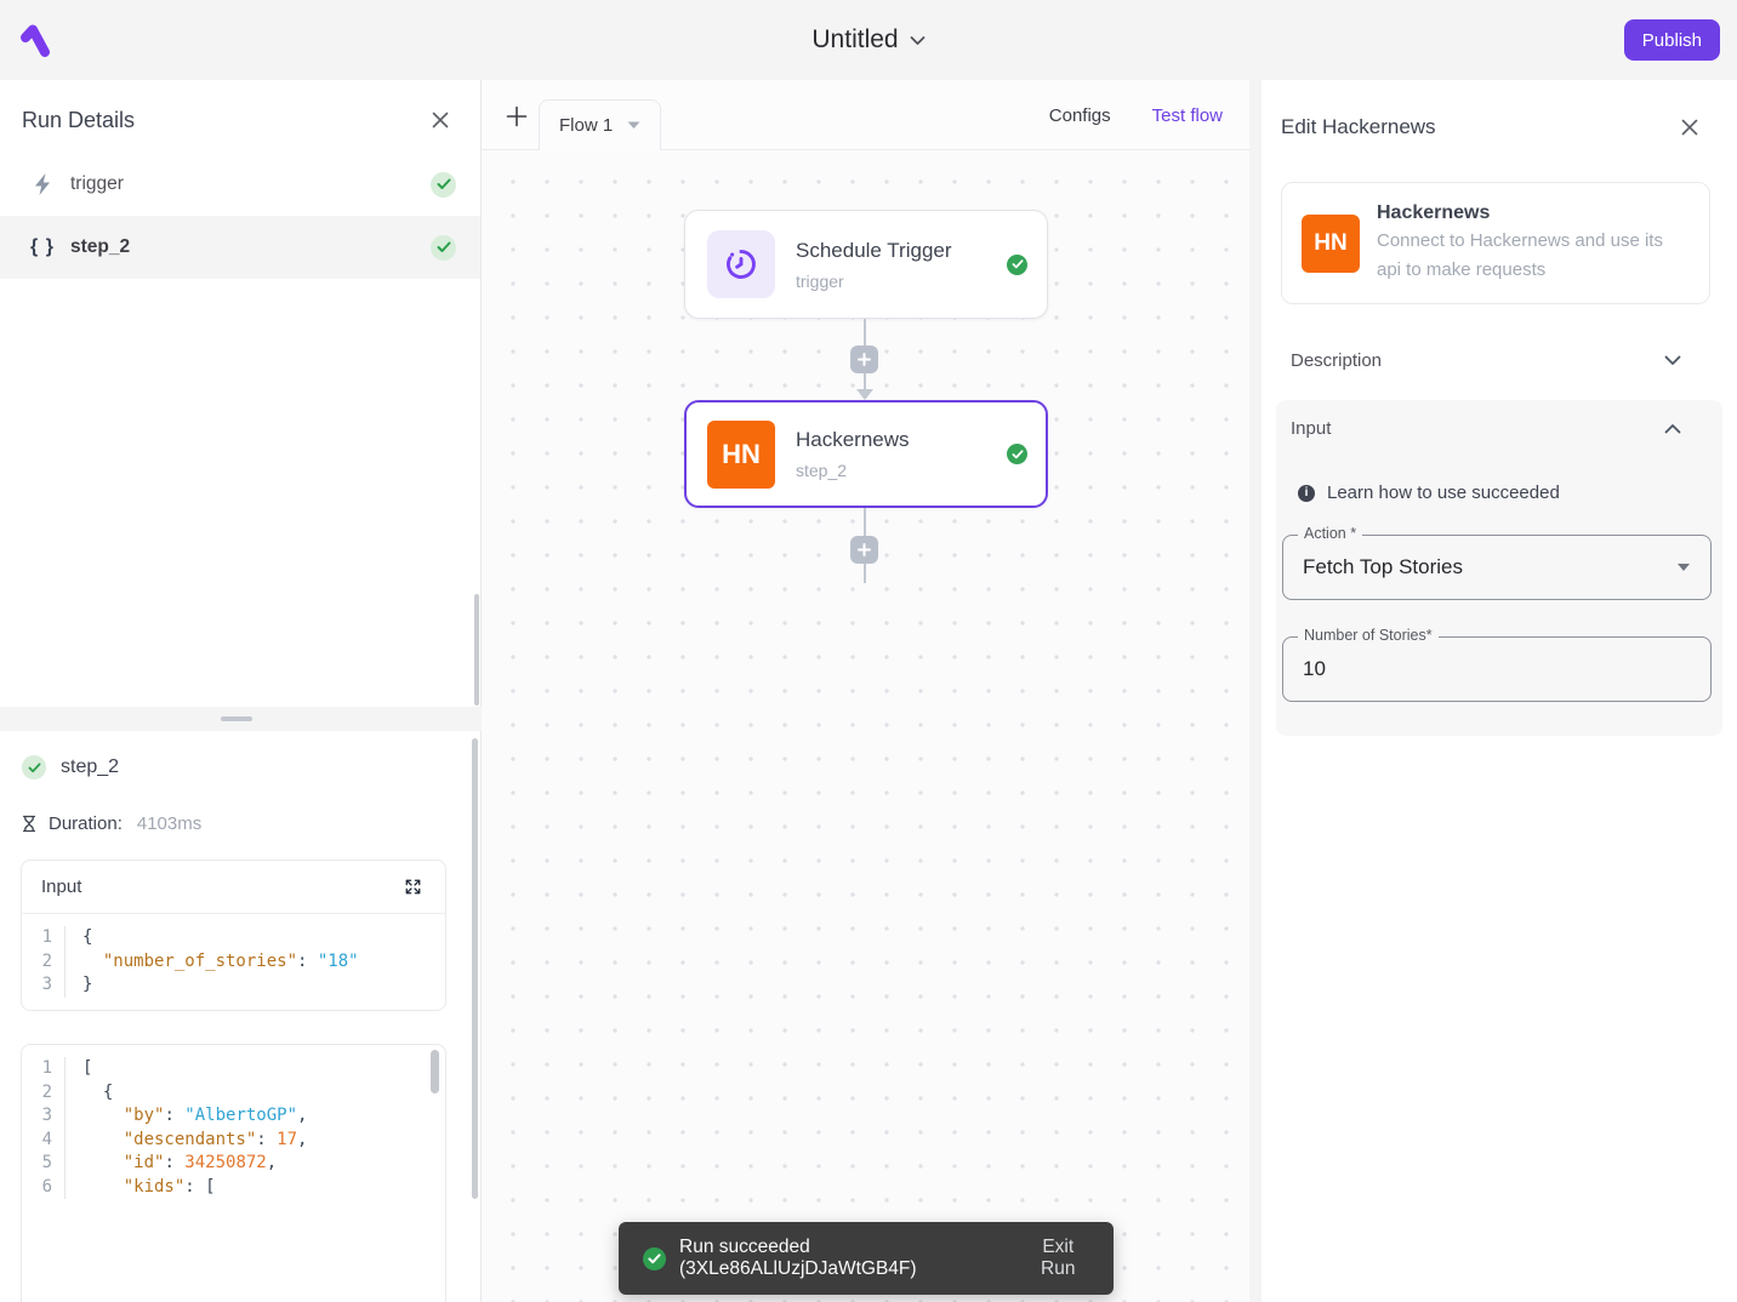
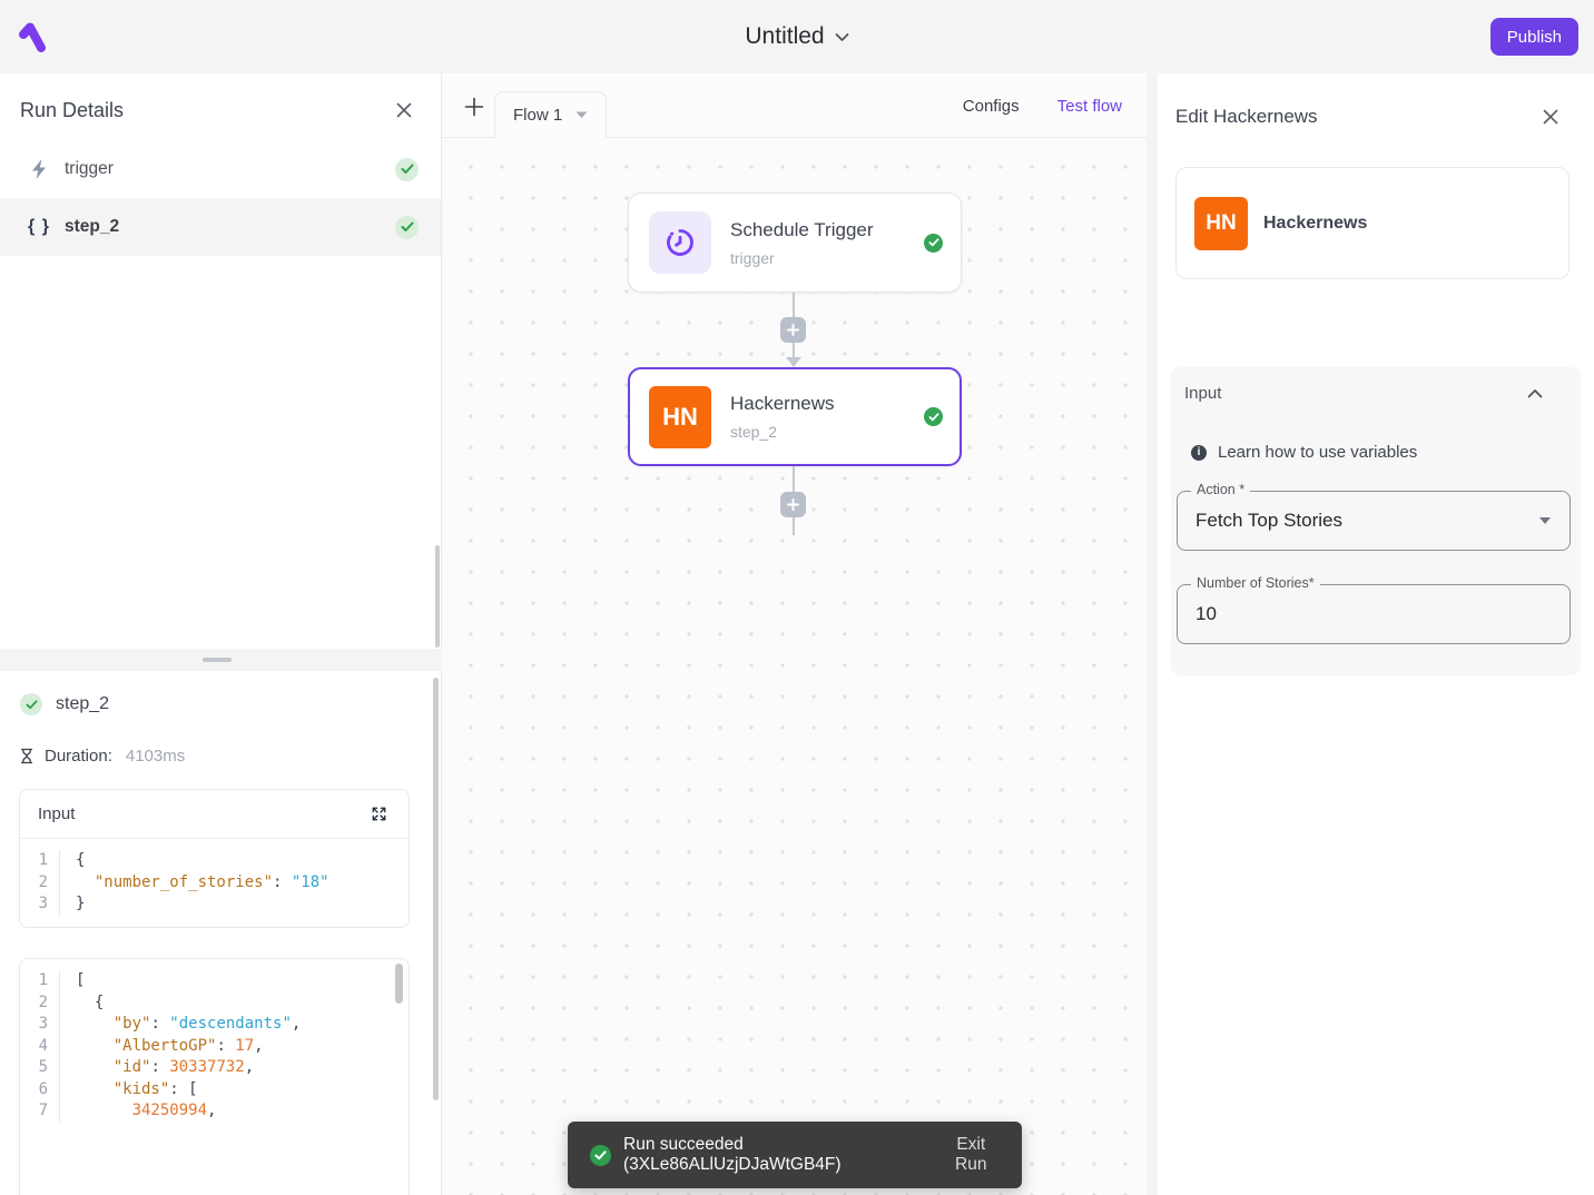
  Untitled
  Publish
  Run Details
  trigger
  { }
  step_2
  step_2
  Duration:
  4103ms
  Input
  1
  {
  2
  "number_of_stories": "18"
  3
  }
  1
  [
  2
  {
  3
- "by": "AlbertoGP",
+ "by": "descendants",
  4
- "descendants": 17,
+ "AlbertoGP": 17,
  5
- "id": 34250872,
+ "id": 30337732,
  6
  "kids": [
+ 7
+ 34250994,
  Flow 1
  Configs
  Test flow
  Schedule Trigger
  trigger
  HN
  Hackernews
  step_2
  Run succeeded (3XLe86ALlUzjDJaWtGB4F)
  Exit Run
  Edit Hackernews
  HN
  Hackernews
- Connect to Hackernews and use its
- api to make requests
- Description
  Input
  i
- Learn how to use succeeded
+ Learn how to use variables
  Action *
  Fetch Top Stories
  Number of Stories*
  10
